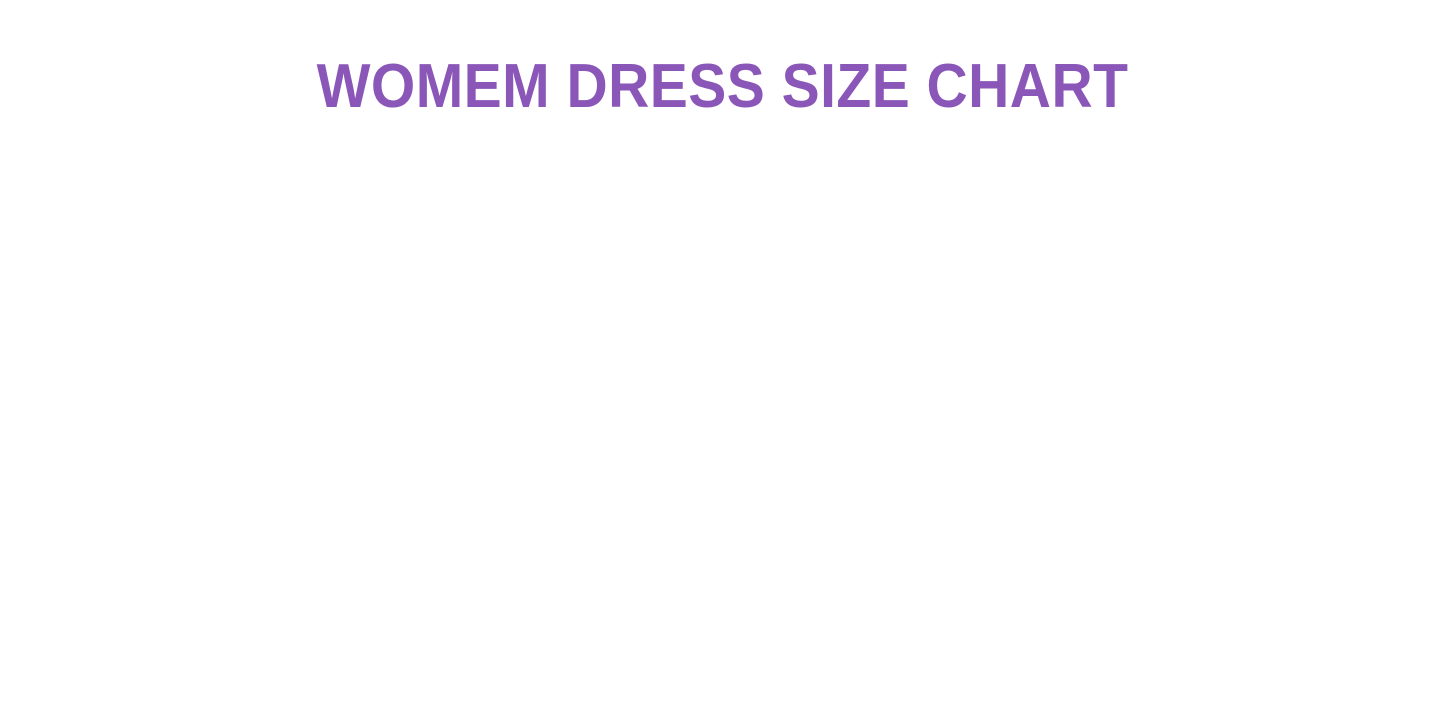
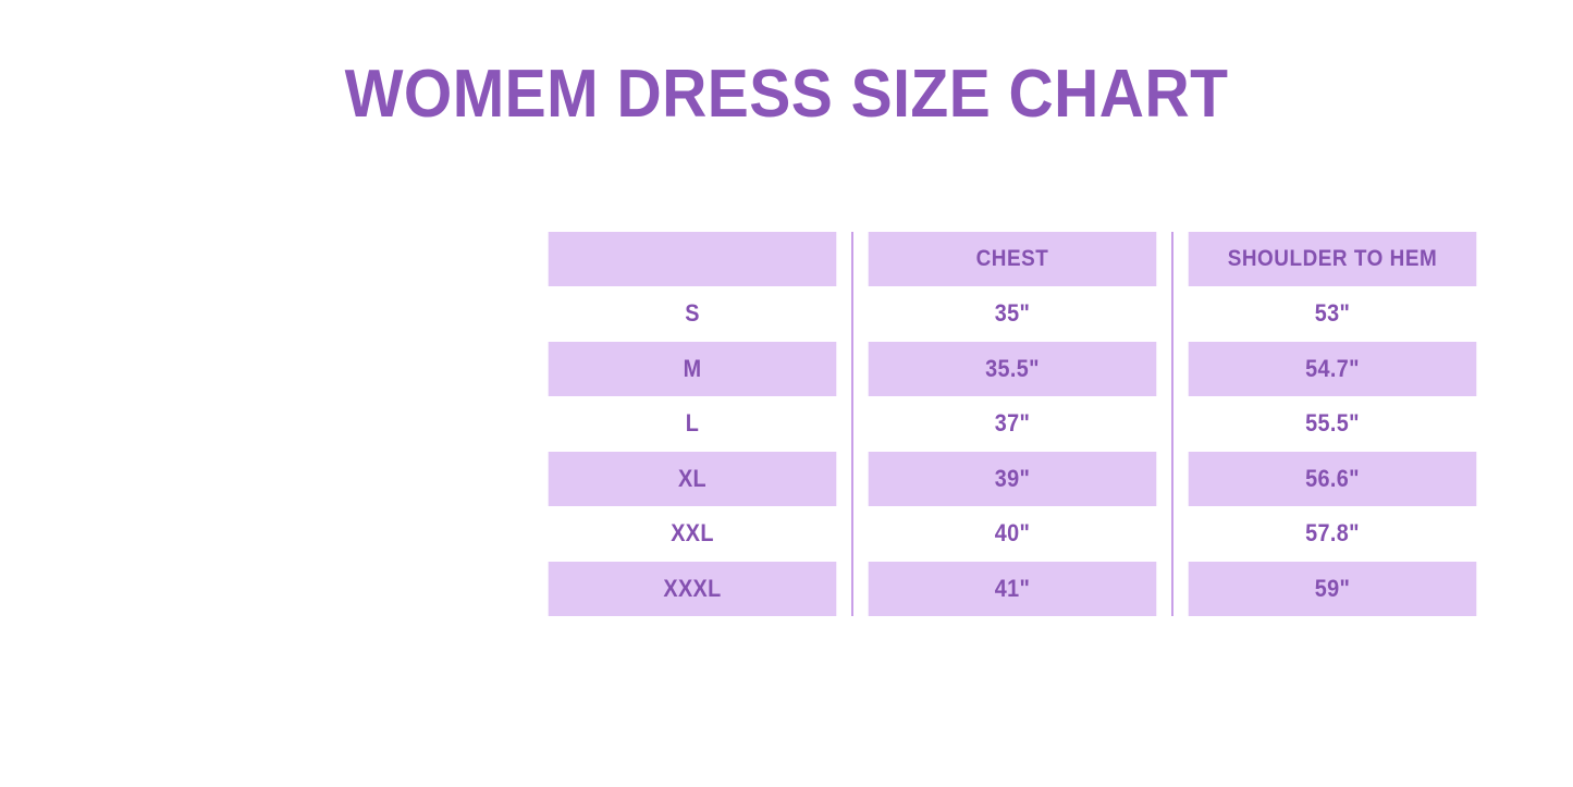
  WOMEM DRESS SIZE CHART
+ 	CHEST	SHOULDER TO HEM
+ S	35"	53"
+ M	35.5"	54.7"
+ L	37"	55.5"
+ XL	39"	56.6"
+ XXL	40"	57.8"
+ XXXL	41"	59"
